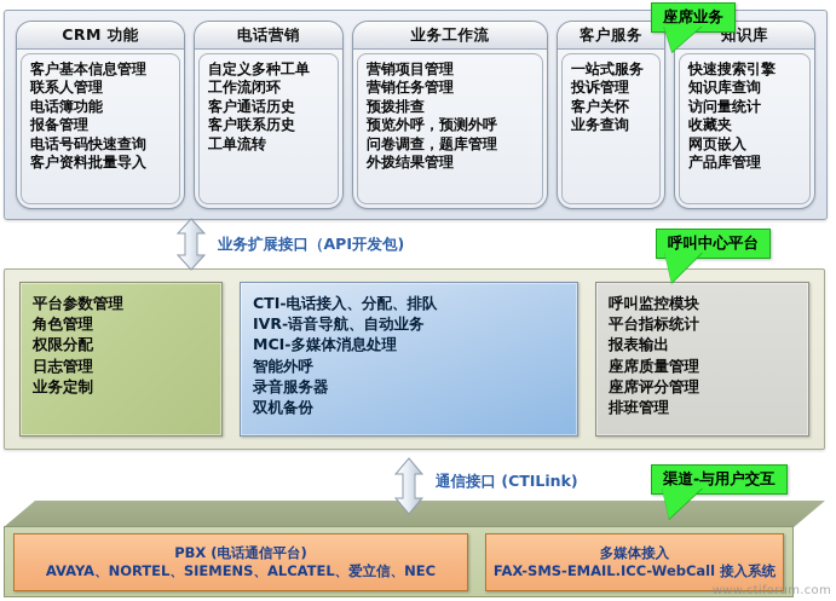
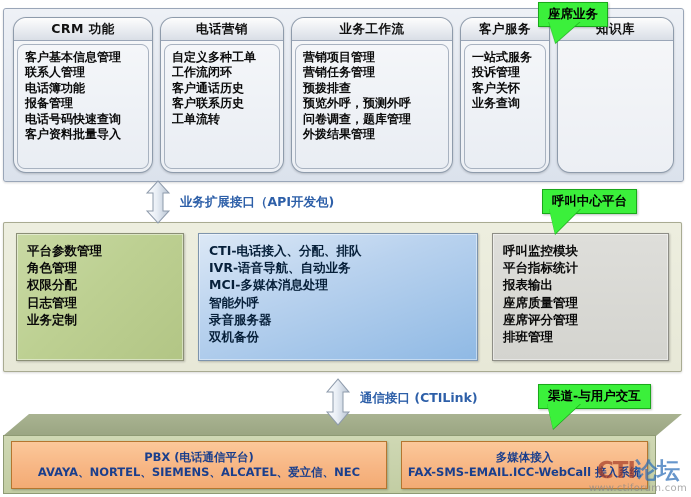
  CRM 功能
  客户基本信息管理
  联系人管理
  电话簿功能
  报备管理
  电话号码快速查询
  客户资料批量导入
  电话营销
  自定义多种工单
  工作流闭环
  客户通话历史
  客户联系历史
  工单流转
  业务工作流
  营销项目管理
  营销任务管理
  预拨排查
  预览外呼，预测外呼
  问卷调查，题库管理
  外拨结果管理
  客户服务
  一站式服务
  投诉管理
  客户关怀
  业务查询
  知识库
- 快速搜索引擎
- 知识库查询
- 访问量统计
- 收藏夹
- 网页嵌入
- 产品库管理
  座席业务
  业务扩展接口（API开发包)
  呼叫中心平台
  平台参数管理
  角色管理
  权限分配
  日志管理
  业务定制
  CTI-电话接入、分配、排队
  IVR-语音导航、自动业务
  MCI-多媒体消息处理
  智能外呼
  录音服务器
  双机备份
  呼叫监控模块
  平台指标统计
  报表输出
  座席质量管理
  座席评分管理
  排班管理
  通信接口 (CTILink)
  渠道-与用户交互
  PBX (电话通信平台)
  AVAYA、NORTEL、SIEMENS、ALCATEL、爱立信、NEC
  多媒体接入
  FAX-SMS-EMAIL.ICC-WebCall 接入系统
+ CTI论坛
  www.ctiforum.com
